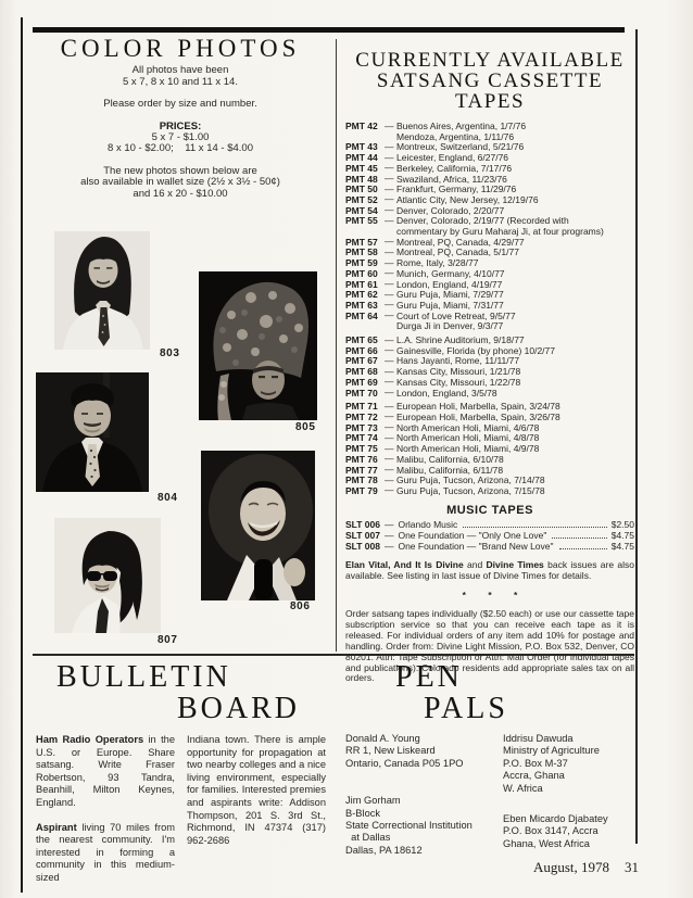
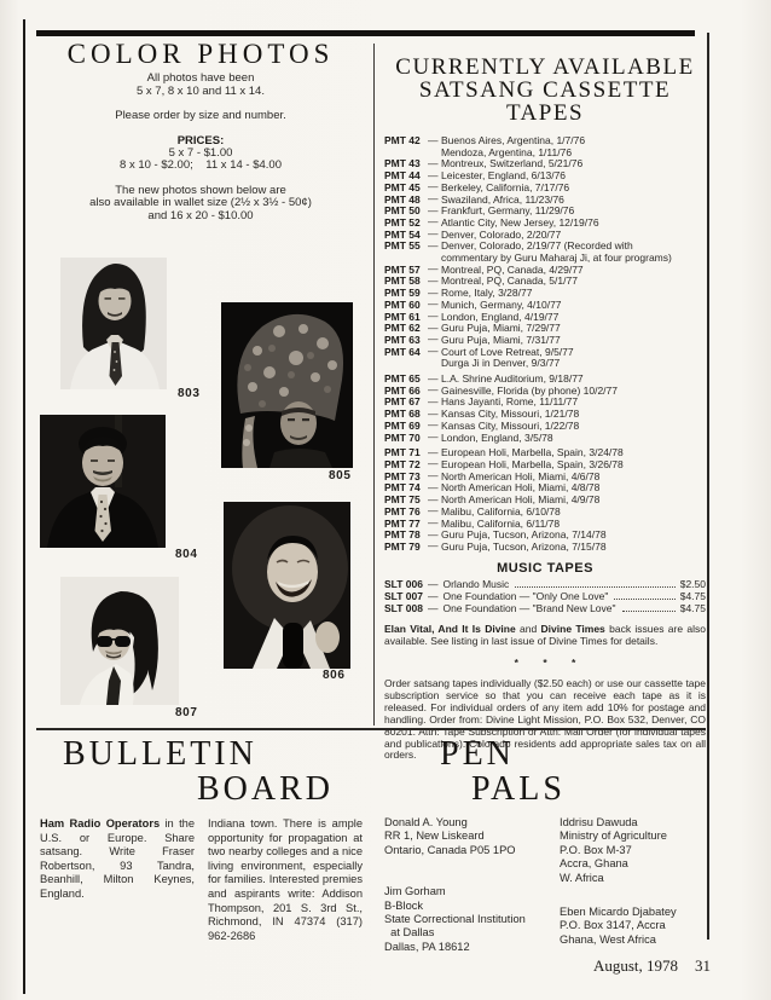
  COLOR PHOTOS
  All photos have been
  5 x 7, 8 x 10 and 11 x 14.
  Please order by size and number.
  PRICES:
  5 x 7 - $1.00
  8 x 10 - $2.00; 11 x 14 - $4.00
  The new photos shown below are
  also available in wallet size (2½ x 3½ - 50¢)
  and 16 x 20 - $10.00
  803
  805
  804
  806
  807
  CURRENTLY AVAILABLE
  SATSANG CASSETTE TAPES
  PMT 42
  —
  Buenos Aires, Argentina, 1/7/76
  Mendoza, Argentina, 1/11/76
  PMT 43
  —
  Montreux, Switzerland, 5/21/76
  PMT 44
  —
- Leicester, England, 6/27/76
+ Leicester, England, 6/13/76
  PMT 45
  —
  Berkeley, California, 7/17/76
  PMT 48
  —
  Swaziland, Africa, 11/23/76
  PMT 50
  —
  Frankfurt, Germany, 11/29/76
  PMT 52
  —
  Atlantic City, New Jersey, 12/19/76
  PMT 54
  —
  Denver, Colorado, 2/20/77
  PMT 55
  —
  Denver, Colorado, 2/19/77 (Recorded with
  commentary by Guru Maharaj Ji, at four programs)
  PMT 57
  —
  Montreal, PQ, Canada, 4/29/77
  PMT 58
  —
  Montreal, PQ, Canada, 5/1/77
  PMT 59
  —
  Rome, Italy, 3/28/77
  PMT 60
  —
  Munich, Germany, 4/10/77
  PMT 61
  —
  London, England, 4/19/77
  PMT 62
  —
  Guru Puja, Miami, 7/29/77
  PMT 63
  —
  Guru Puja, Miami, 7/31/77
  PMT 64
  —
  Court of Love Retreat, 9/5/77
  Durga Ji in Denver, 9/3/77
  PMT 65
  —
  L.A. Shrine Auditorium, 9/18/77
  PMT 66
  —
  Gainesville, Florida (by phone) 10/2/77
  PMT 67
  —
  Hans Jayanti, Rome, 11/11/77
  PMT 68
  —
  Kansas City, Missouri, 1/21/78
  PMT 69
  —
  Kansas City, Missouri, 1/22/78
  PMT 70
  —
  London, England, 3/5/78
  PMT 71
  —
  European Holi, Marbella, Spain, 3/24/78
  PMT 72
  —
  European Holi, Marbella, Spain, 3/26/78
  PMT 73
  —
  North American Holi, Miami, 4/6/78
  PMT 74
  —
  North American Holi, Miami, 4/8/78
  PMT 75
  —
  North American Holi, Miami, 4/9/78
  PMT 76
  —
  Malibu, California, 6/10/78
  PMT 77
  —
  Malibu, California, 6/11/78
  PMT 78
  —
  Guru Puja, Tucson, Arizona, 7/14/78
  PMT 79
  —
  Guru Puja, Tucson, Arizona, 7/15/78
  MUSIC TAPES
  SLT 006
  —
  Orlando Music
  $2.50
  SLT 007
  —
  One Foundation — "Only One Love"
  $4.75
  SLT 008
  —
  One Foundation — "Brand New Love"
  $4.75
  Elan Vital, And It Is Divine and Divine Times back issues are also available. See listing in last issue of Divine Times for details.
  * * *
  Order satsang tapes individually ($2.50 each) or use our cassette tape subscription service so that you can receive each tape as it is released. For individual orders of any item add 10% for postage and handling. Order from: Divine Light Mission, P.O. Box 532, Denver, CO 80201. Attn: Tape Subscription or Attn: Mail Order (for individual tapes and publications). Colorado residents add appropriate sales tax on all orders.
  BULLETIN
  BOARD
  Ham Radio Operators in the U.S. or Europe. Share satsang. Write Fraser Robertson, 93 Tandra, Beanhill, Milton Keynes, England.
- Aspirant living 70 miles from the nearest community. I'm interested in forming a community in this medium-sized
  Indiana town. There is ample opportunity for propagation at two nearby colleges and a nice living environment, especially for families. Interested premies and aspirants write: Addison Thompson, 201 S. 3rd St., Richmond, IN 47374 (317) 962-2686
  PEN
  PALS
  Donald A. Young
  RR 1, New Liskeard
  Ontario, Canada P05 1PO
  Jim Gorham
  B-Block
  State Correctional Institution
  at Dallas
  Dallas, PA 18612
  Iddrisu Dawuda
  Ministry of Agriculture
  P.O. Box M-37
  Accra, Ghana
  W. Africa
  Eben Micardo Djabatey
  P.O. Box 3147, Accra
  Ghana, West Africa
  August, 1978 31
